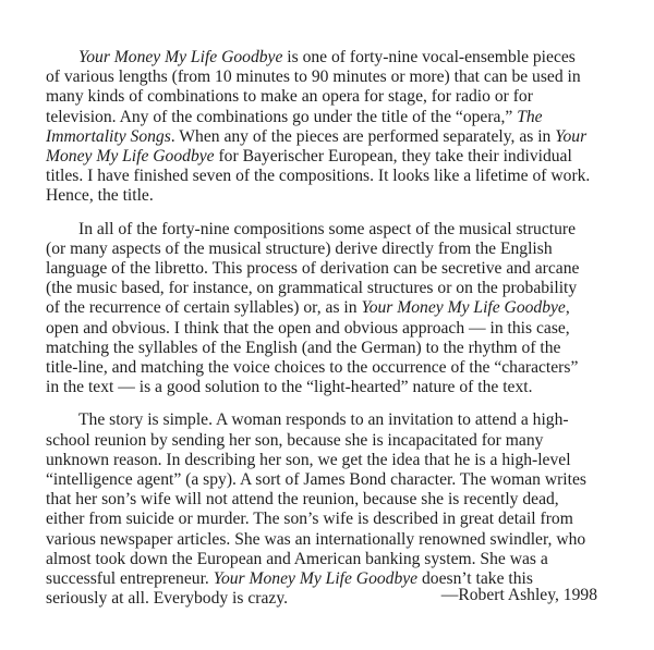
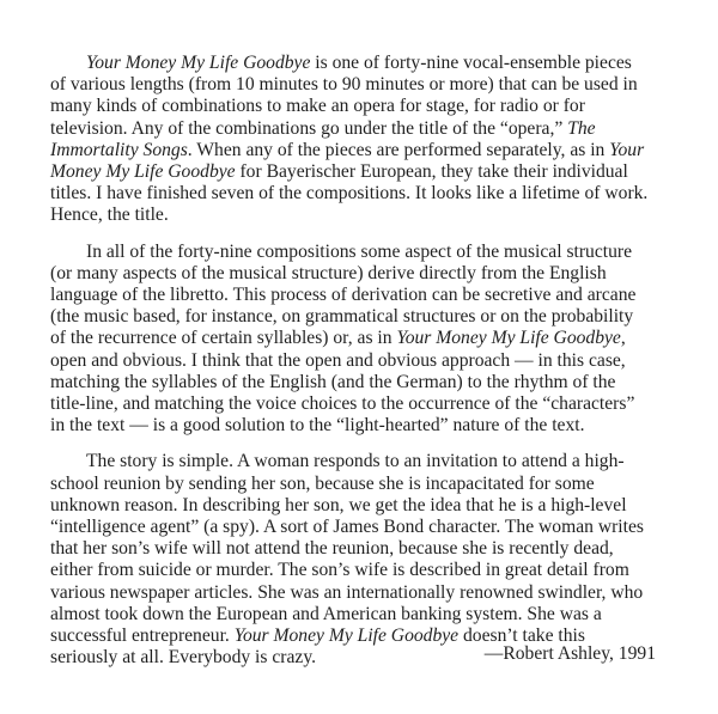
  Your Money My Life Goodbye is one of forty-nine vocal-ensemble pieces
  of various lengths (from 10 minutes to 90 minutes or more) that can be used in
  many kinds of combinations to make an opera for stage, for radio or for
  television. Any of the combinations go under the title of the “opera,” The
  Immortality Songs. When any of the pieces are performed separately, as in Your
  Money My Life Goodbye for Bayerischer European, they take their individual
  titles. I have finished seven of the compositions. It looks like a lifetime of work.
  Hence, the title.
  In all of the forty-nine compositions some aspect of the musical structure
  (or many aspects of the musical structure) derive directly from the English
  language of the libretto. This process of derivation can be secretive and arcane
  (the music based, for instance, on grammatical structures or on the probability
  of the recurrence of certain syllables) or, as in Your Money My Life Goodbye,
  open and obvious. I think that the open and obvious approach — in this case,
  matching the syllables of the English (and the German) to the rhythm of the
  title-line, and matching the voice choices to the occurrence of the “characters”
  in the text — is a good solution to the “light-hearted” nature of the text.
  The story is simple. A woman responds to an invitation to attend a high-
- school reunion by sending her son, because she is incapacitated for many
+ school reunion by sending her son, because she is incapacitated for some
  unknown reason. In describing her son, we get the idea that he is a high-level
  “intelligence agent” (a spy). A sort of James Bond character. The woman writes
  that her son’s wife will not attend the reunion, because she is recently dead,
  either from suicide or murder. The son’s wife is described in great detail from
  various newspaper articles. She was an internationally renowned swindler, who
  almost took down the European and American banking system. She was a
  successful entrepreneur. Your Money My Life Goodbye doesn’t take this
  seriously at all. Everybody is crazy.
- —Robert Ashley, 1998
+ —Robert Ashley, 1991
